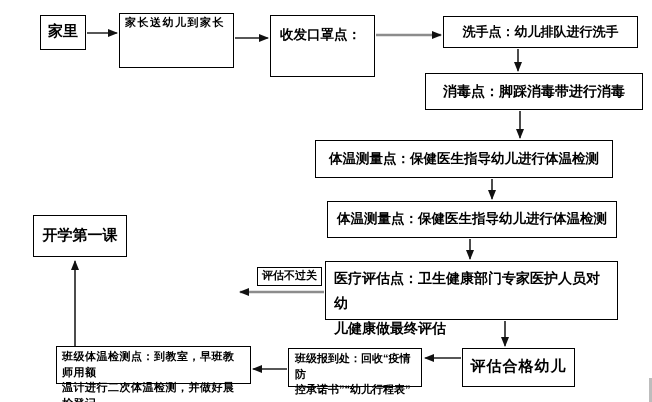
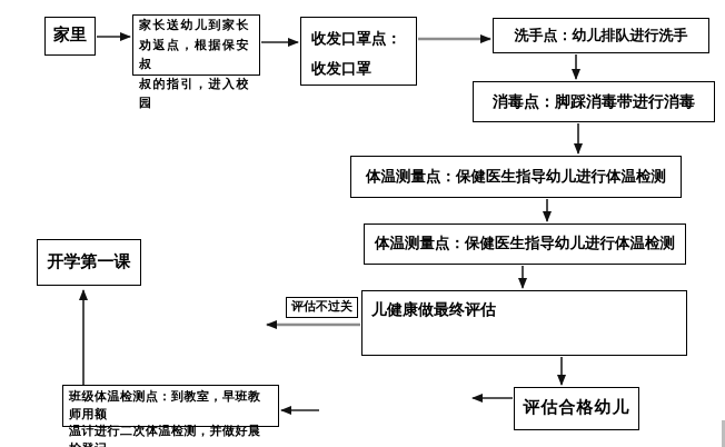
  家里
  家长送幼儿到家长
+ 劝返点，根据保安叔
+ 叔的指引，进入校园
  收发口罩点：
+ 收发口罩
  洗手点：幼儿排队进行洗手
  消毒点：脚踩消毒带进行消毒
  体温测量点：保健医生指导幼儿进行体温检测
  体温测量点：保健医生指导幼儿进行体温检测
- 医疗评估点：卫生健康部门专家医护人员对幼
  儿健康做最终评估
  开学第一课
  评估不过关
  班级体温检测点：到教室，早班教师用额
  温计进行二次体温检测，并做好晨
- 班级报到处：回收“疫情防
- 控承诺书”“幼儿行程表”
  评估合格幼儿
